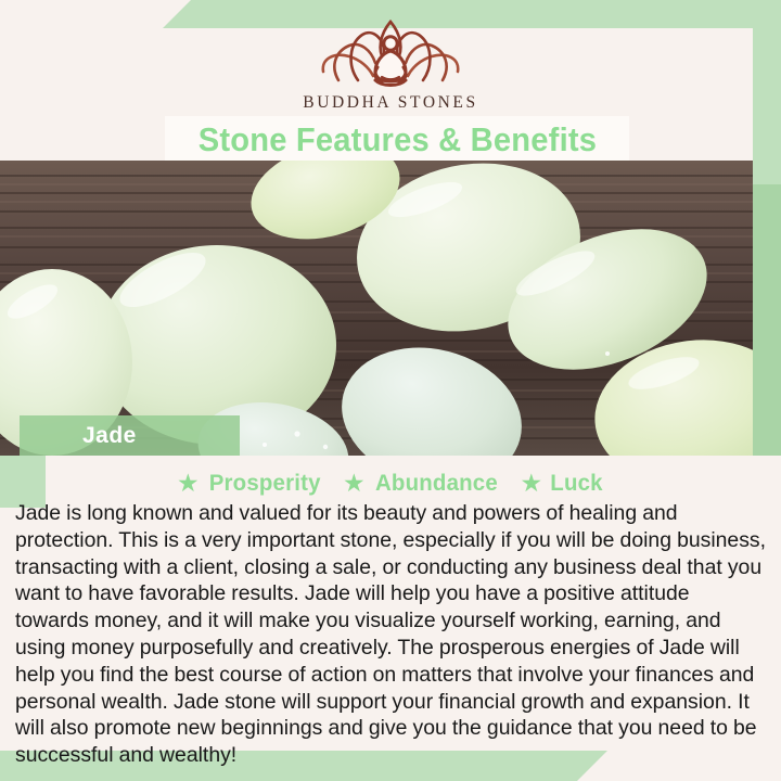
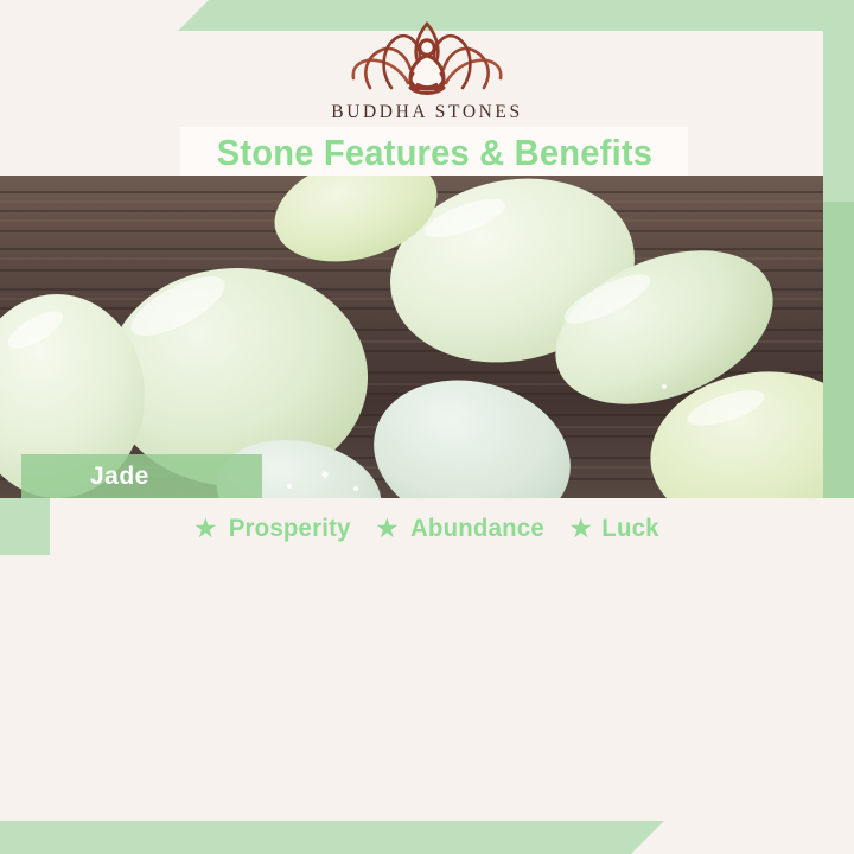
  BUDDHA STONES
  Stone Features & Benefits
  Jade
  ★
  Prosperity
  ★
  Abundance
  ★
  Luck
- Jade is long known and valued for its beauty and powers of healing and protection. This is a very important stone, especially if you will be doing business, transacting with a client, closing a sale, or conducting any business deal that you want to have favorable results. Jade will help you have a positive attitude towards money, and it will make you visualize yourself working, earning, and using money purposefully and creatively. The prosperous energies of Jade will help you find the best course of action on matters that involve your finances and personal wealth. Jade stone will support your financial growth and expansion. It will also promote new beginnings and give you the guidance that you need to be successful and wealthy!
